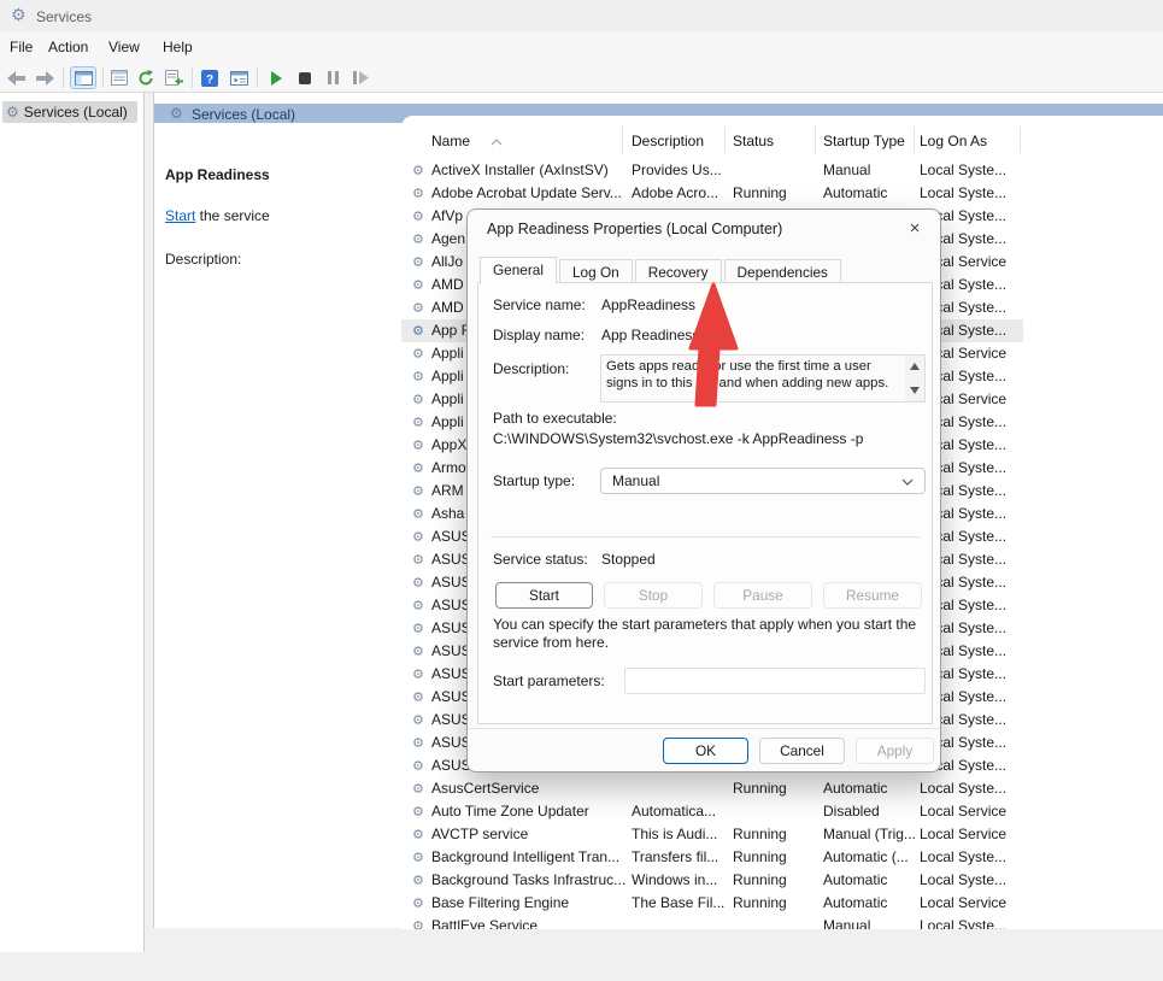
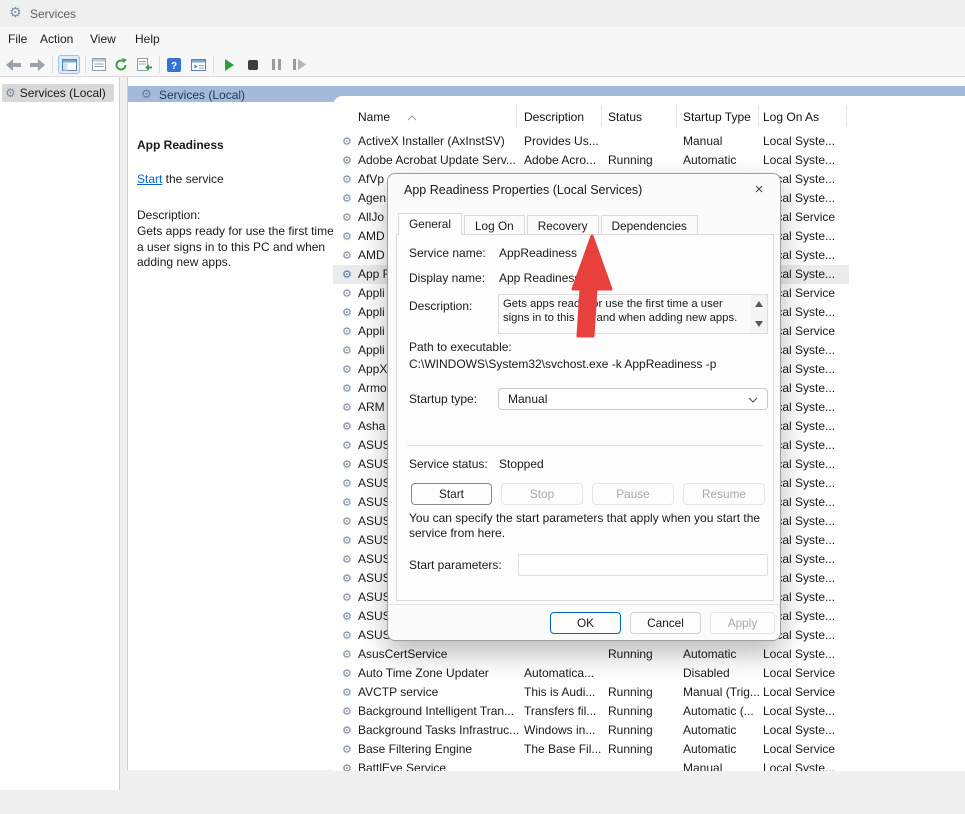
  ⚙
  Services
  File
  Action
  View
  Help
  ?
  ⚙
  Services (Local)
  ⚙
  Services (Local)
  App Readiness
  Start the service
  Description:
+ Gets apps ready for use the first time a user signs in to this PC and when adding new apps.
  Name
  Description
  Status
  Startup Type
  Log On As
  ⚙
  ActiveX Installer (AxInstSV)
  Provides Us...
  Manual
  Local Syste...
  ⚙
  Adobe Acrobat Update Serv...
  Adobe Acro...
  Running
  Automatic
  Local Syste...
  ⚙
  AfVp
  al Syste...
  ⚙
  Agen
  al Syste...
  ⚙
  AllJo
  al Service
  ⚙
  AMD
  al Syste...
  ⚙
  AMD
  al Syste...
  ⚙
  al Syste...
  ⚙
  Appli
  al Service
  ⚙
  Appli
  al Syste...
  ⚙
  Appli
  al Service
  ⚙
  Appli
  al Syste...
  ⚙
  AppX
  al Syste...
  ⚙
  Armo
  al Syste...
  ⚙
  ARM
  al Syste...
  ⚙
  Asha
  al Syste...
  ⚙
  ASU
  al Syste...
  ⚙
  ASU
  al Syste...
  ⚙
  ASU
  al Syste...
  ⚙
  ASU
  al Syste...
  ⚙
  ASU
  al Syste...
  ⚙
  ASU
  al Syste...
  ⚙
  ASU
  al Syste...
  ⚙
  ASU
  al Syste...
  ⚙
  ASU
  al Syste...
  ⚙
  ASU
  al Syste...
  ⚙
  ASU
  al Syste...
  ⚙
  AsusCertService
  Running
  Automatic
  Local Syste...
  ⚙
  Auto Time Zone Updater
  Automatica...
  Disabled
  Local Service
  ⚙
  AVCTP service
  This is Audi...
  Running
  Manual (Trig...
  Local Service
  ⚙
  Background Intelligent Tran...
  Transfers fil...
  Running
  Automatic (...
  Local Syste...
  ⚙
  Background Tasks Infrastruc...
  Windows in...
  Running
  Automatic
  Local Syste...
  ⚙
  Base Filtering Engine
  The Base Fil...
  Running
  Automatic
  Local Service
  ⚙
  BattlEye Service
  Manual
  Local Syste...
- App Readiness Properties (Local Computer)
+ App Readiness Properties (Local Services)
  ×
  General
  Log On
  Recovery
  Dependencies
  Service name:
  AppReadiness
  Display name:
  App Readines
  Description:
  Gets apps readr use the first time a user signs in to this and when adding new apps.
  Path to executable:
  C:\WINDOWS\System32\svchost.exe -k AppReadiness -p
  Startup type:
  Manual
  Service status:
  Stopped
  Start
  Stop
  Pause
  Resume
  You can specify the start parameters that apply when you start the service from here.
  Start parameters:
  OK
  Cancel
  Apply
